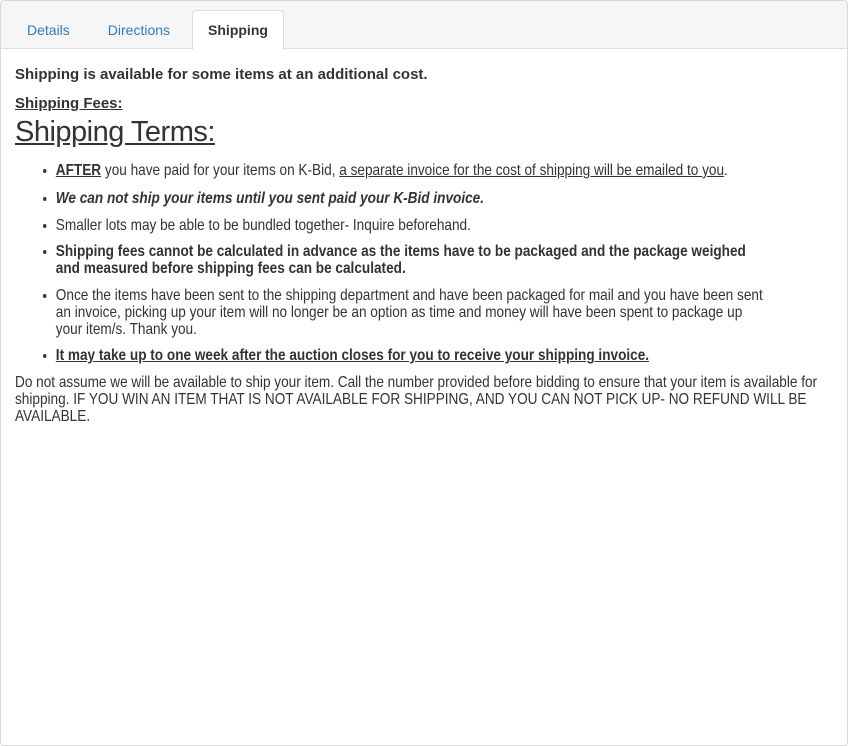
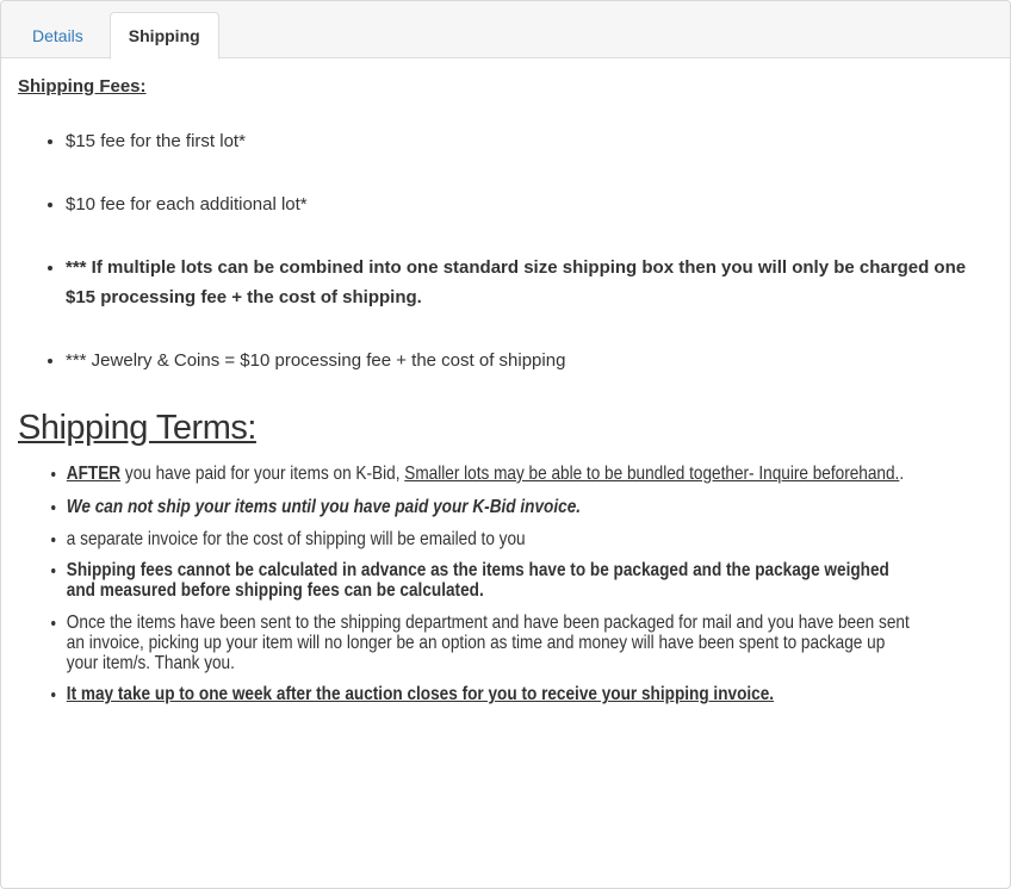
  Details
- Directions
  Shipping
- Shipping is available for some items at an additional cost.
  Shipping Fees:
+ $15 fee for the first lot*
+ $10 fee for each additional lot*
+ *** If multiple lots can be combined into one standard size shipping box then you will only be charged one $15 processing fee + the cost of shipping.
+ *** Jewelry & Coins = $10 processing fee + the cost of shipping
  Shipping Terms:
- AFTER you have paid for your items on K-Bid, a separate invoice for the cost of shipping will be emailed to you.
+ AFTER you have paid for your items on K-Bid, Smaller lots may be able to be bundled together- Inquire beforehand..
- We can not ship your items until you sent paid your K-Bid invoice.
+ We can not ship your items until you have paid your K-Bid invoice.
- Smaller lots may be able to be bundled together- Inquire beforehand.
+ a separate invoice for the cost of shipping will be emailed to you
  Shipping fees cannot be calculated in advance as the items have to be packaged and the package weighed and measured before shipping fees can be calculated.
  Once the items have been sent to the shipping department and have been packaged for mail and you have been sent an invoice, picking up your item will no longer be an option as time and money will have been spent to package up your item/s. Thank you.
  It may take up to one week after the auction closes for you to receive your shipping invoice.
- Do not assume we will be available to ship your item. Call the number provided before bidding to ensure that your item is available for shipping. IF YOU WIN AN ITEM THAT IS NOT AVAILABLE FOR SHIPPING, AND YOU CAN NOT PICK UP- NO REFUND WILL BE AVAILABLE.
